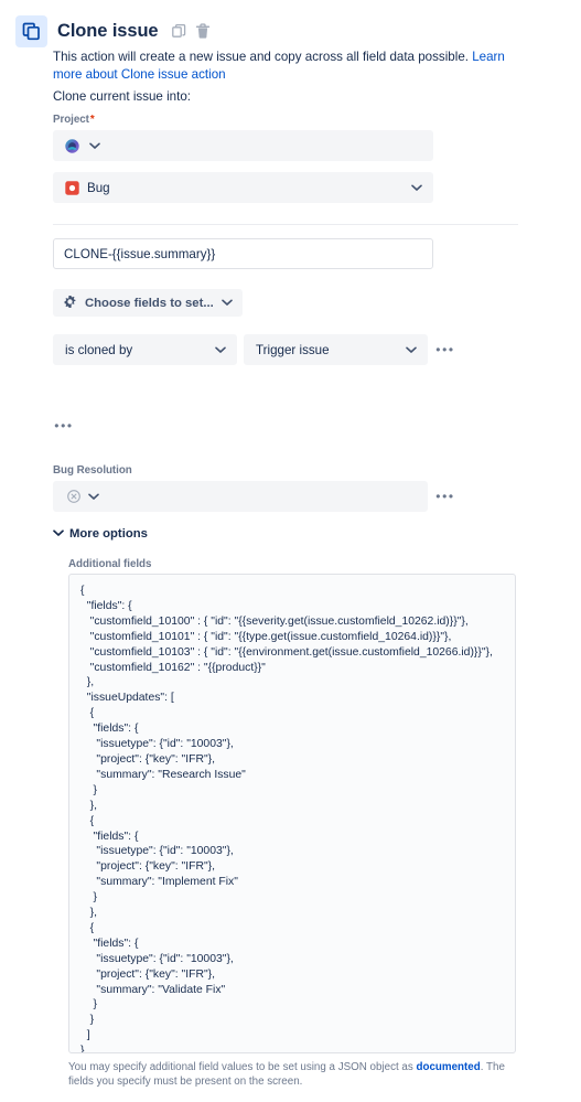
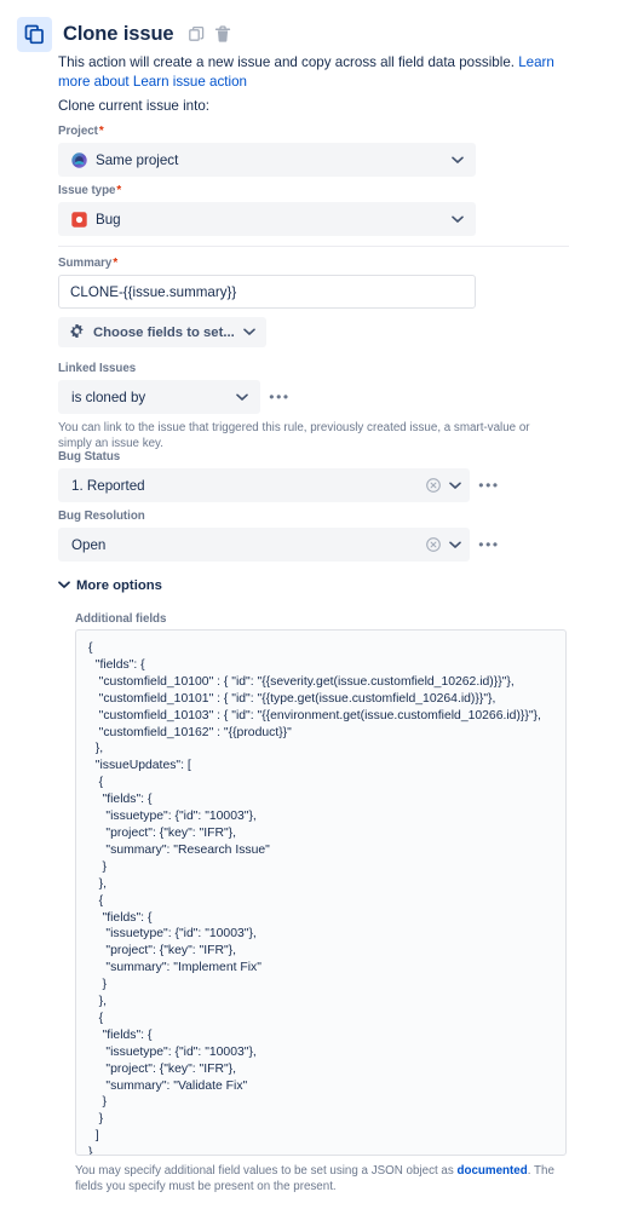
  Clone issue
- This action will create a new issue and copy across all field data possible. Learn more about Clone issue action
+ This action will create a new issue and copy across all field data possible. Learn more about Learn issue action
  Clone current issue into:
  Project*
+ Same project
+ Issue type*
  Bug
+ Summary*
  CLONE-{{issue.summary}}
  Choose fields to set...
+ Linked Issues
  is cloned by
- Trigger issue
  •••
+ You can link to the issue that triggered this rule, previously created issue, a smart-value or simply an issue key.
+ Bug Status
+ 1. Reported
  •••
  Bug Resolution
+ Open
  •••
  More options
  Additional fields
  {
  "fields": {
  "customfield_10100" : { "id": "{{severity.get(issue.customfield_10262.id)}}"},
  "customfield_10101" : { "id": "{{type.get(issue.customfield_10264.id)}}"},
  "customfield_10103" : { "id": "{{environment.get(issue.customfield_10266.id)}}"},
  "customfield_10162" : "{{product}}"
  },
  "issueUpdates": [
  {
  "fields": {
  "issuetype": {"id": "10003"},
  "project": {"key": "IFR"},
  "summary": "Research Issue"
  }
  },
  {
  "fields": {
  "issuetype": {"id": "10003"},
  "project": {"key": "IFR"},
  "summary": "Implement Fix"
  }
  },
  {
  "fields": {
  "issuetype": {"id": "10003"},
  "project": {"key": "IFR"},
  "summary": "Validate Fix"
  }
  }
  ]
  }
- You may specify additional field values to be set using a JSON object as documented. The fields you specify must be present on the screen.
+ You may specify additional field values to be set using a JSON object as documented. The fields you specify must be present on the present.
